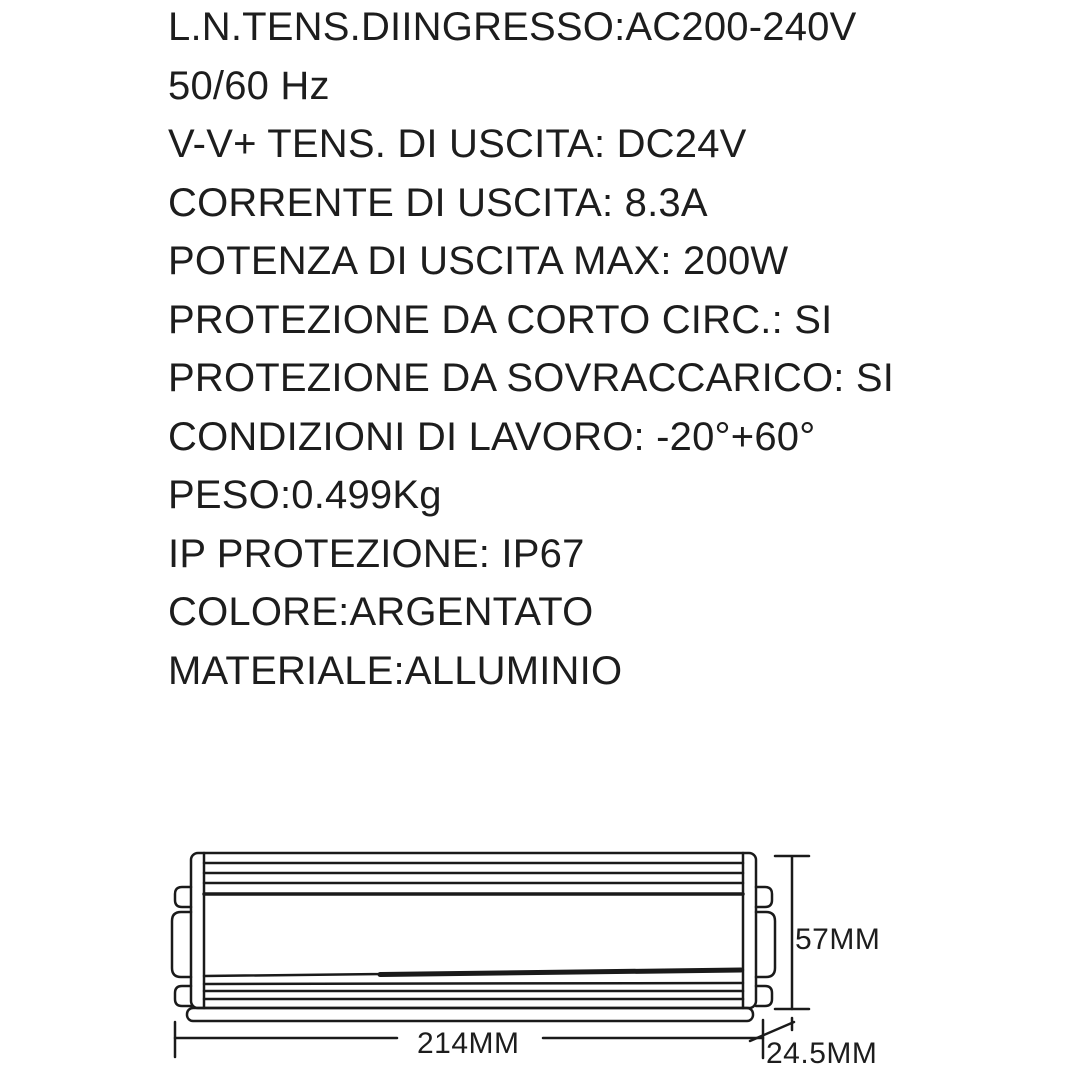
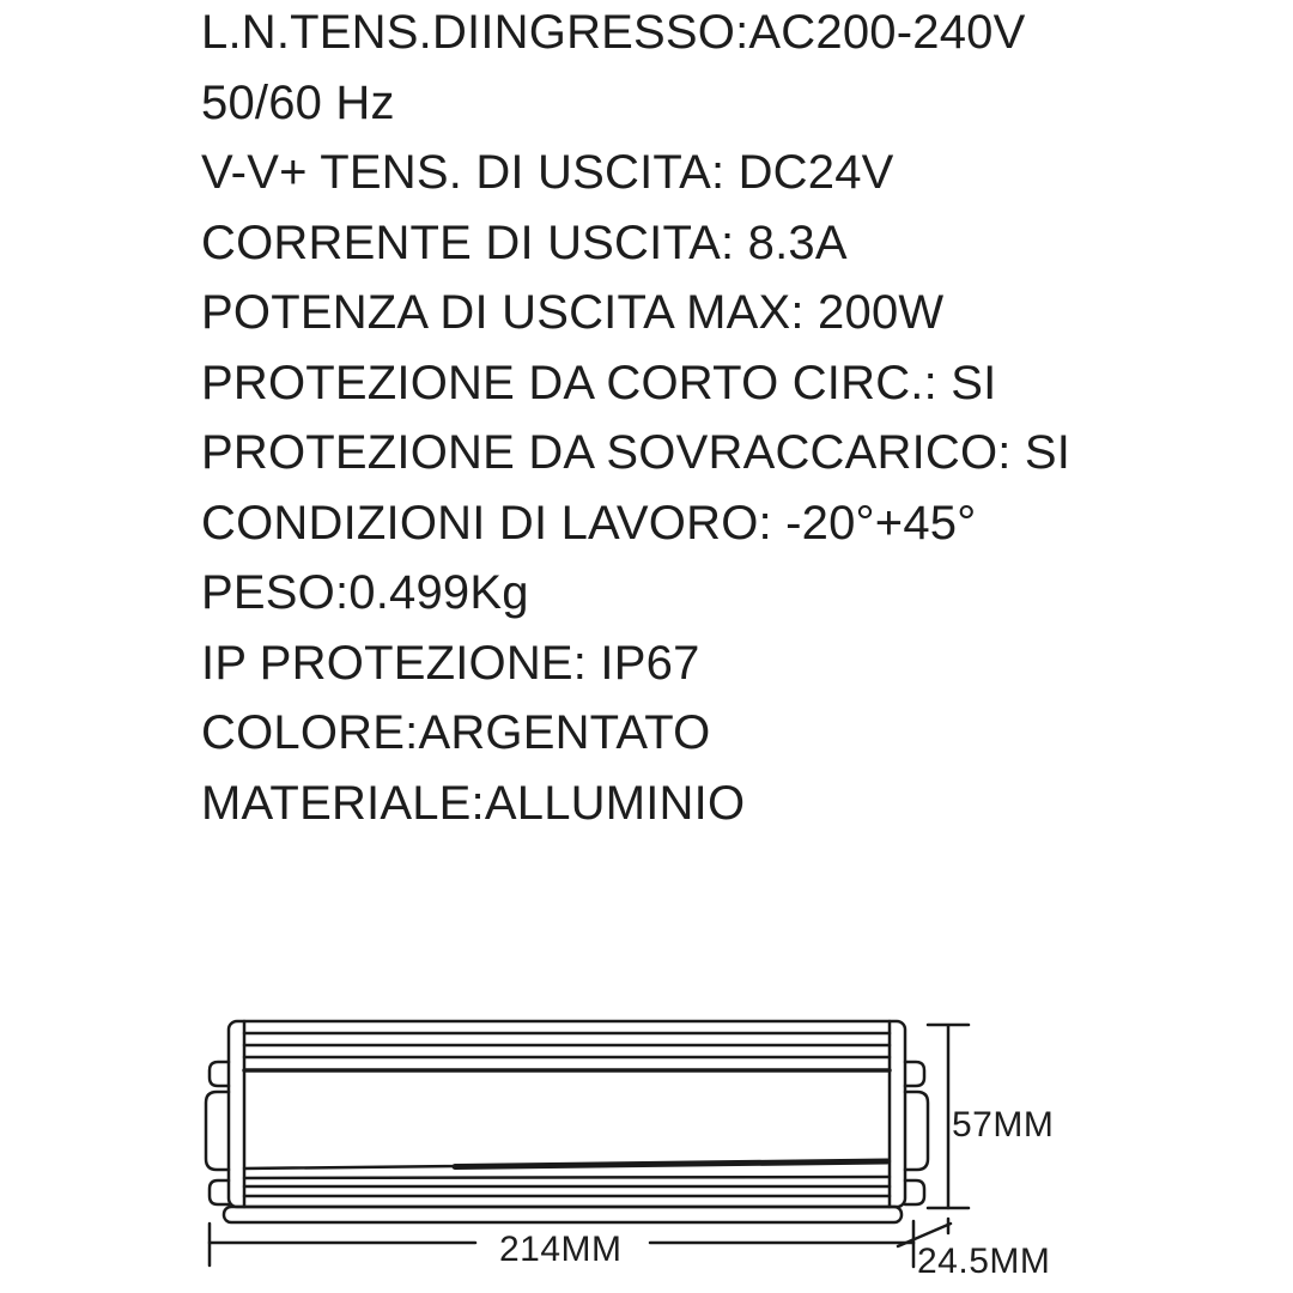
  L.N.TENS.DIINGRESSO:AC200-240V
  50/60 Hz
  V-V+ TENS. DI USCITA: DC24V
  CORRENTE DI USCITA: 8.3A
  POTENZA DI USCITA MAX: 200W
  PROTEZIONE DA CORTO CIRC.: SI
  PROTEZIONE DA SOVRACCARICO: SI
- CONDIZIONI DI LAVORO: -20°+60°
+ CONDIZIONI DI LAVORO: -20°+45°
  PESO:0.499Kg
  IP PROTEZIONE: IP67
  COLORE:ARGENTATO
  MATERIALE:ALLUMINIO
  57MM
  214MM
  24.5MM
